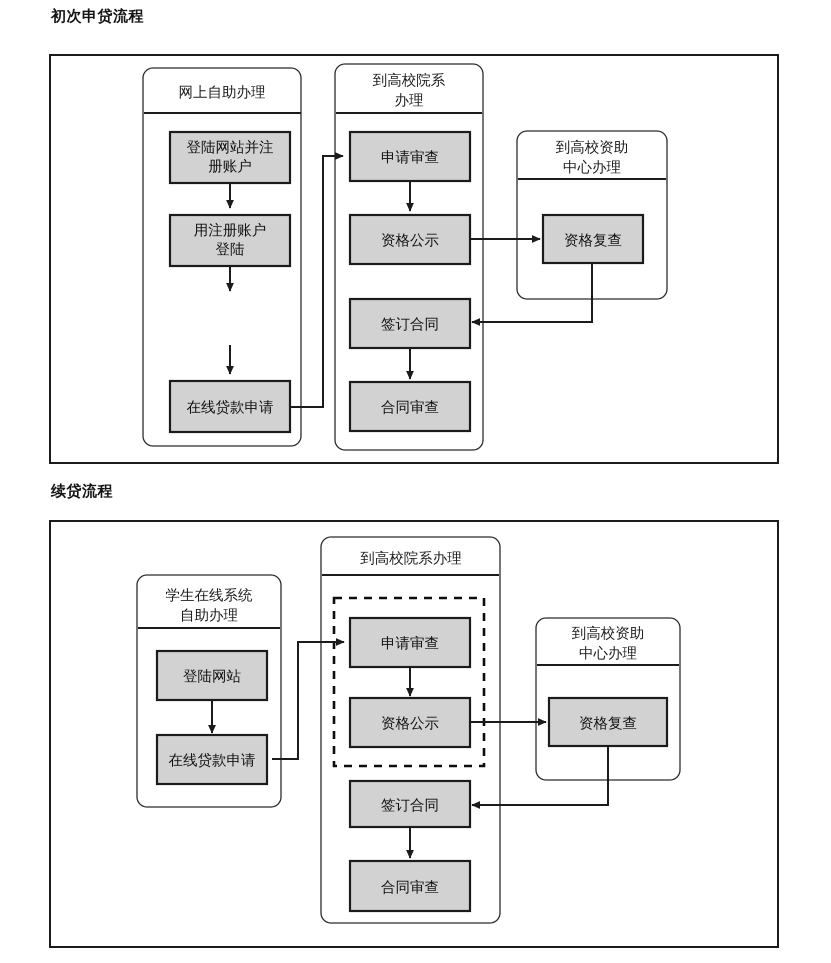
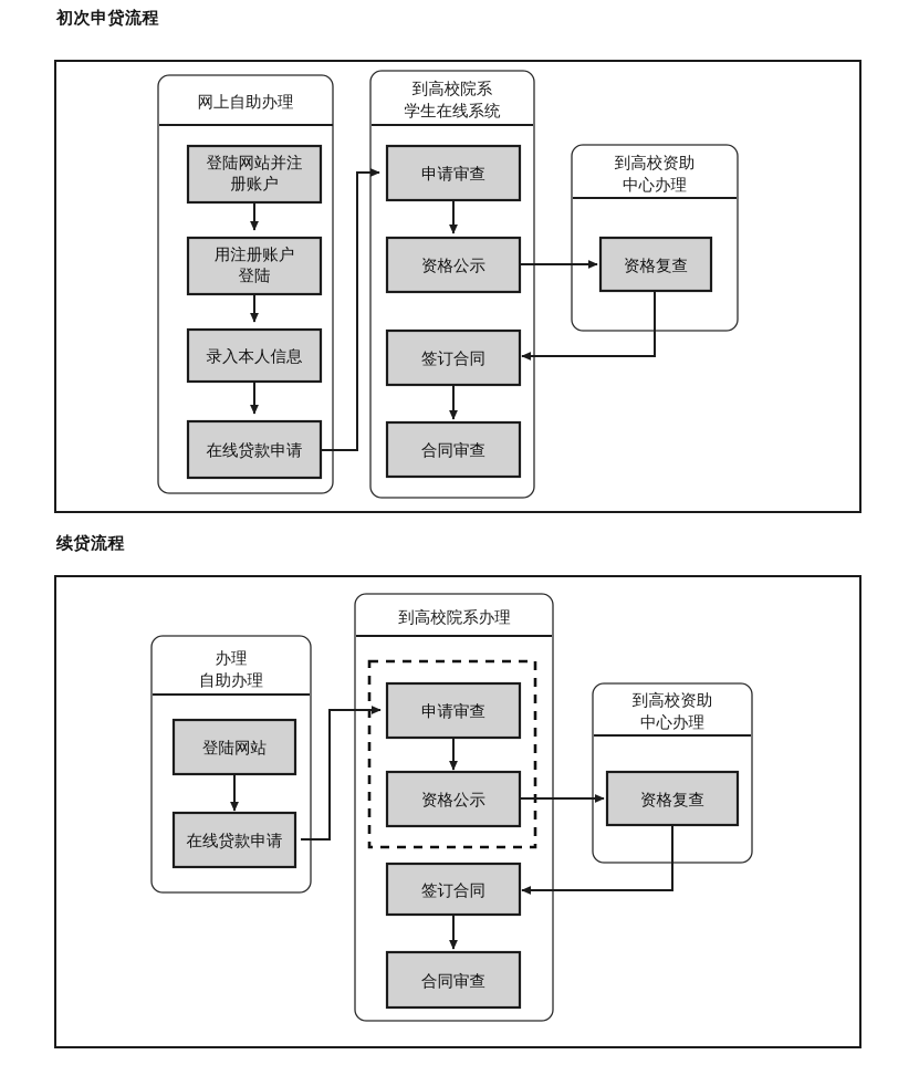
  初次申贷流程
  续贷流程
  网上自助办理
  到高校院系
- 办理
+ 学生在线系统
  到高校资助
  中心办理
  登陆网站并注
  册账户
  用注册账户
  登陆
+ 录入本人信息
  在线贷款申请
  申请审查
  资格公示
  签订合同
  合同审查
  资格复查
- 学生在线系统
+ 办理
  自助办理
  到高校院系办理
  到高校资助
  中心办理
  登陆网站
  在线贷款申请
  申请审查
  资格公示
  签订合同
  合同审查
  资格复查
